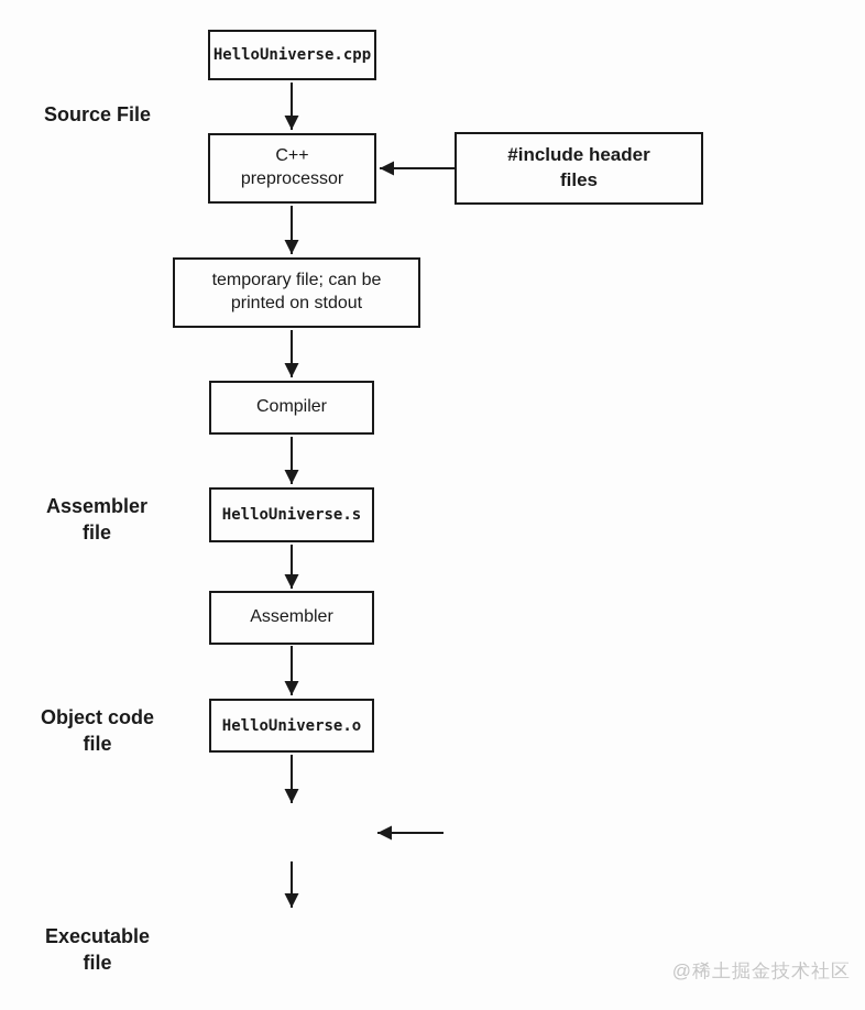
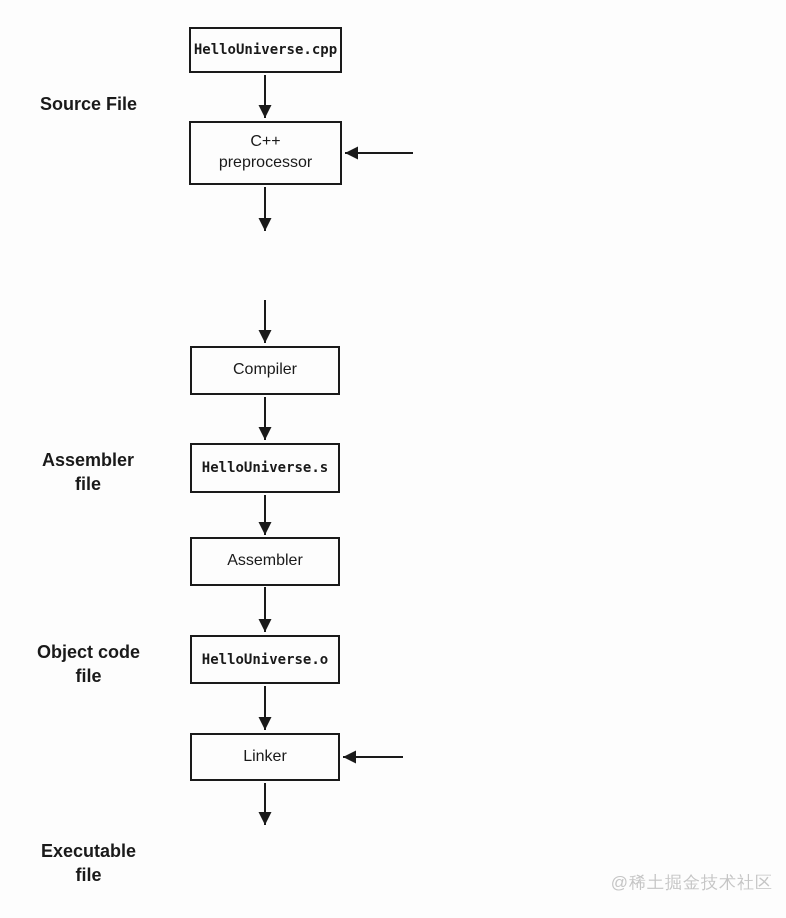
  HelloUniverse.cpp
  Source File
  C++
  preprocessor
- #include header
- files
- temporary file; can be
- printed on stdout
  Compiler
  HelloUniverse.s
  Assembler
  file
  Assembler
  HelloUniverse.o
  Object code
  file
+ Linker
  Executable
  file
  @稀土掘金技术社区
